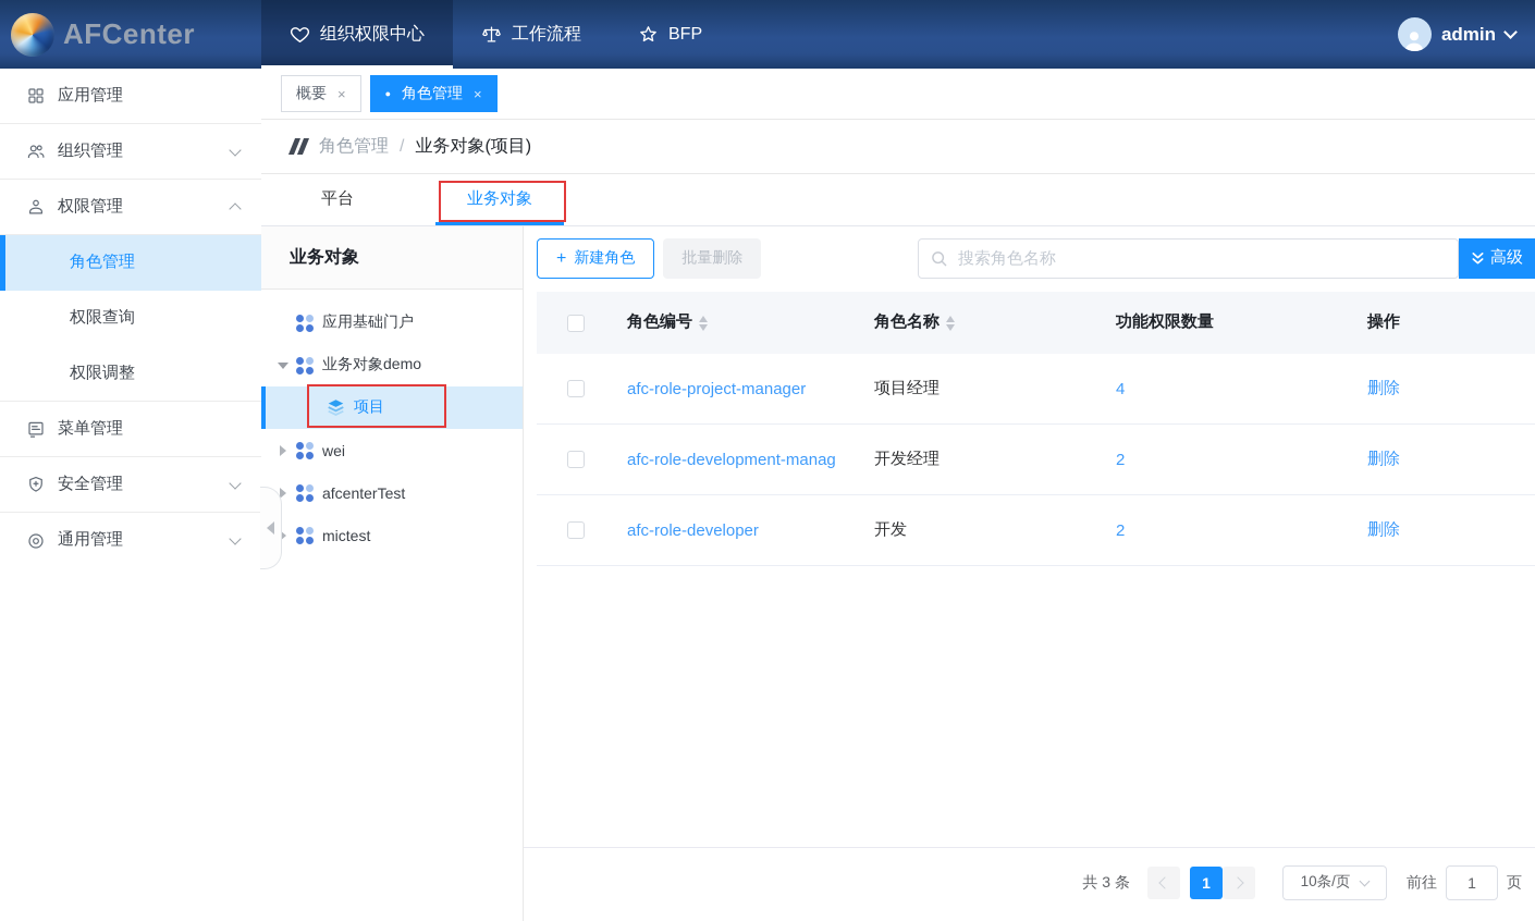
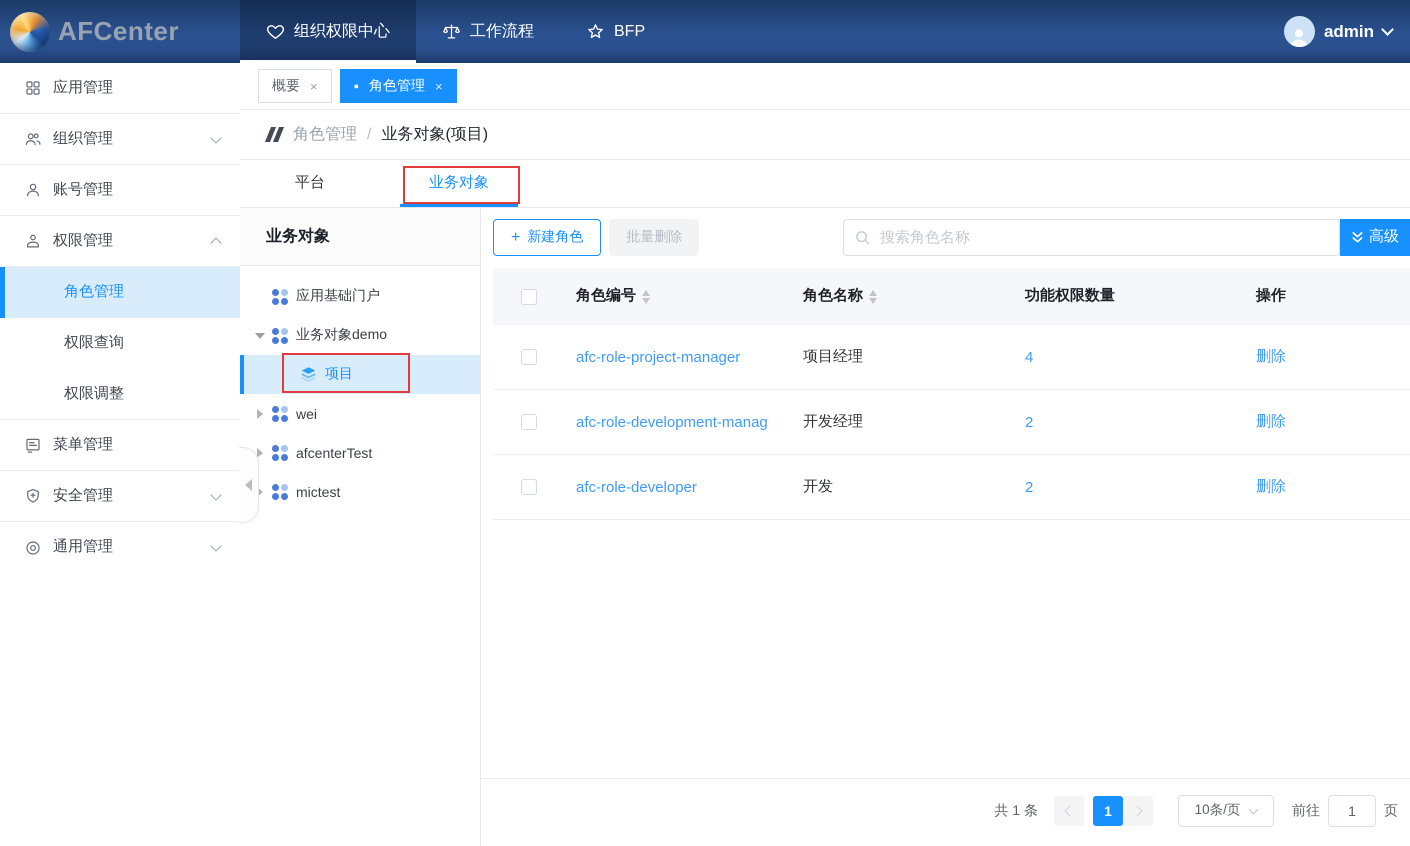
  AFCenter
  组织权限中心
  工作流程
  BFP
  admin
  应用管理
  组织管理
+ 账号管理
  权限管理
  角色管理
  权限查询
  权限调整
  菜单管理
  安全管理
  通用管理
  概要
  ×
  ●
  角色管理
  ×
  角色管理
  /
  业务对象(项目)
  平台
  业务对象
  业务对象
  应用基础门户
  业务对象demo
  项目
  wei
  afcenterTest
  mictest
  +
  新建角色
  批量删除
  搜索角色名称
  高级
  角色编号
  角色名称
  功能权限数量
  操作
  afc-role-project-manager
  项目经理
  4
  删除
  afc-role-development-manag
  开发经理
  2
  删除
  afc-role-developer
  开发
  2
  删除
- 共 3 条
+ 共 1 条
  1
  10条/页
  前往
  1
  页
